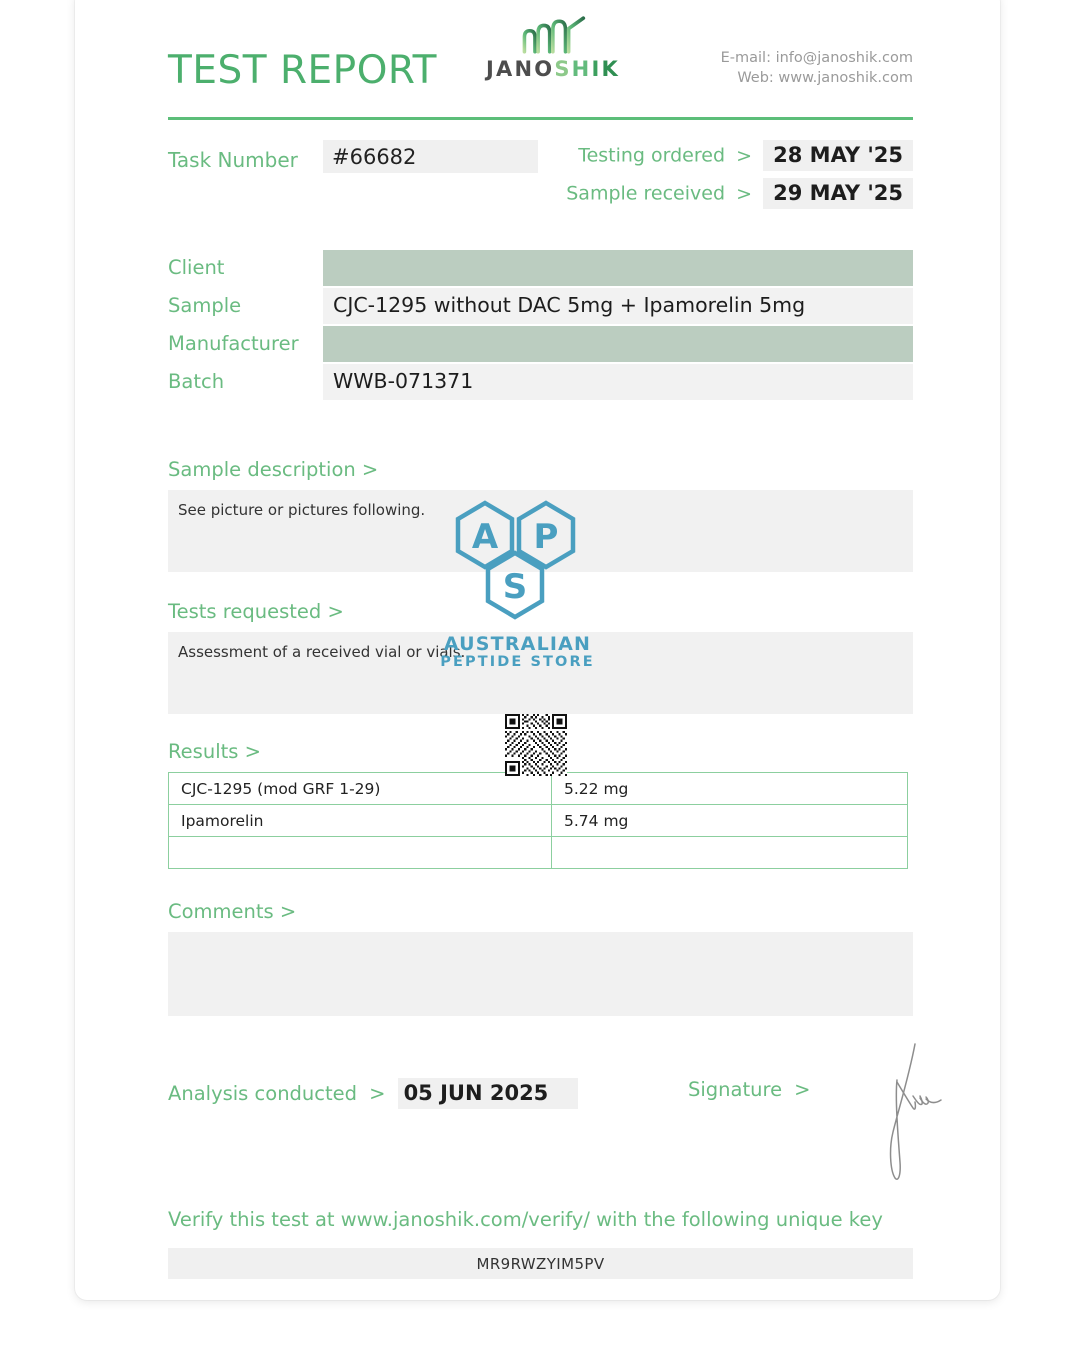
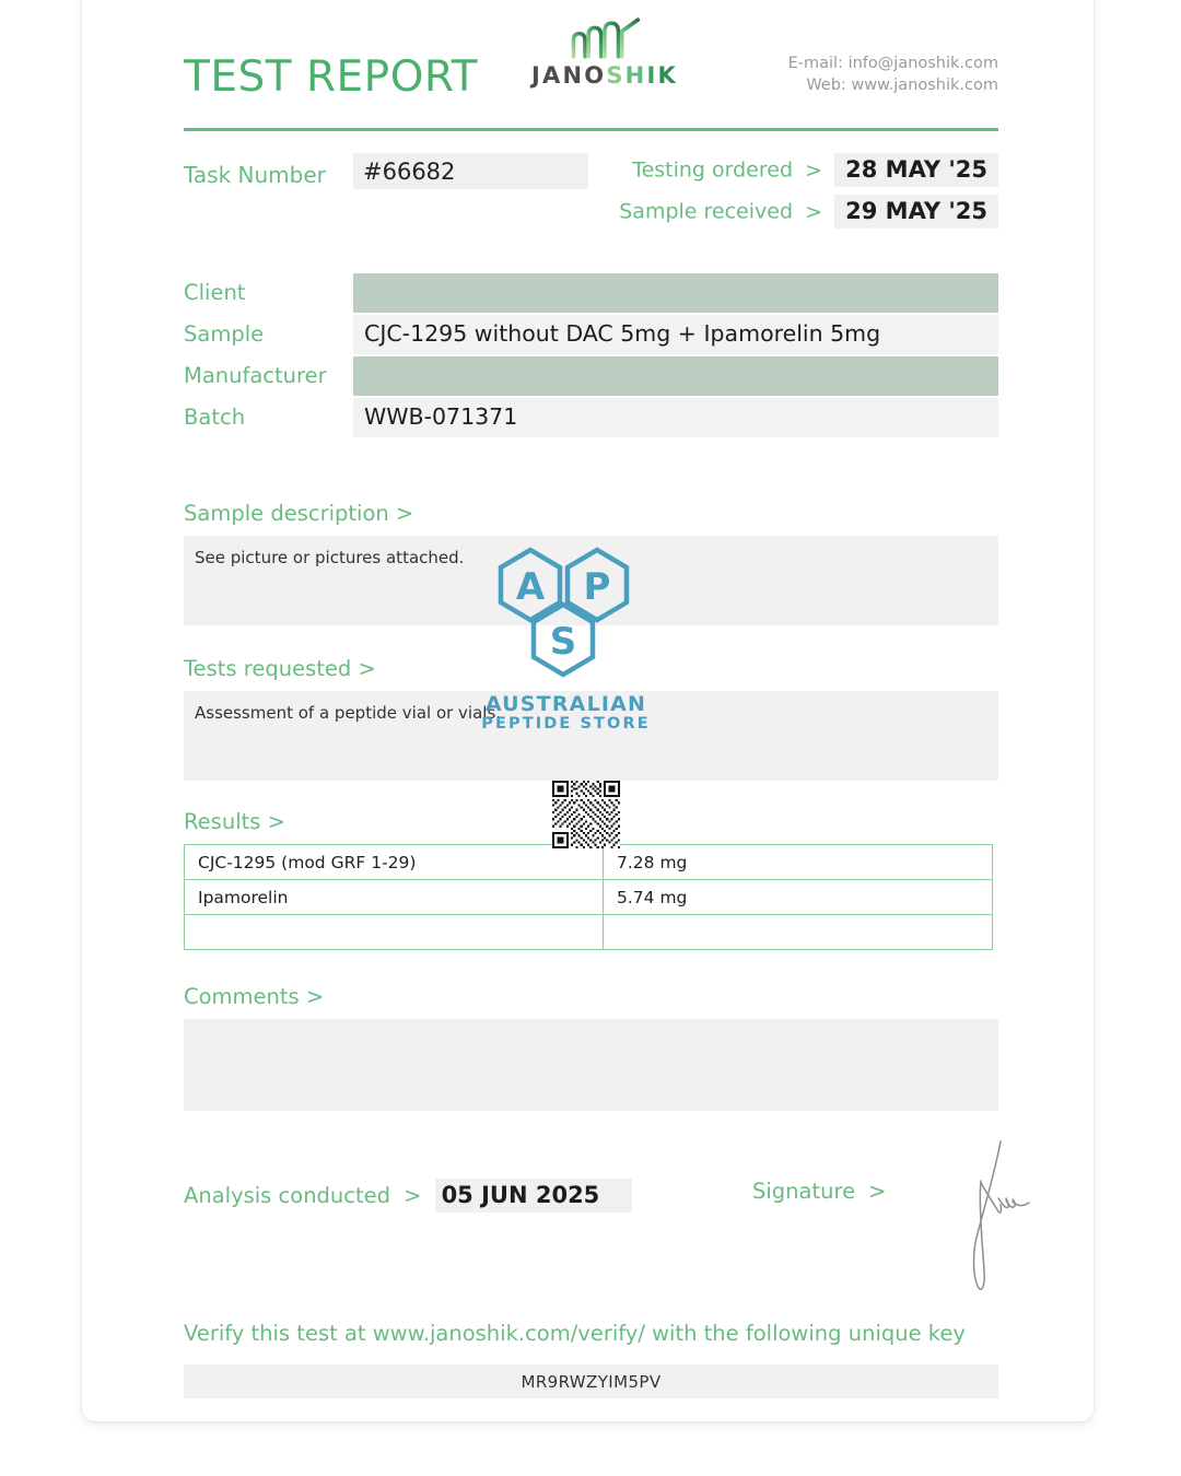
  TEST REPORT
  JANOSHIK
  E-mail: info@janoshik.com
  Web: www.janoshik.com
  Task Number
  #66682
  Testing ordered > 28 MAY '25
  Sample received > 29 MAY '25
  Client
  Sample
  CJC-1295 without DAC 5mg + Ipamorelin 5mg
  Manufacturer
  Batch
  WWB-071371
  Sample description >
- See picture or pictures following.
+ See picture or pictures attached.
  Tests requested >
- Assessment of a received vial or vials.
+ Assessment of a peptide vial or vials.
  Results >
- CJC-1295 (mod GRF 1-29)	5.22 mg
+ CJC-1295 (mod GRF 1-29)	7.28 mg
  Ipamorelin	5.74 mg
  Comments >
  Analysis conducted > 05 JUN 2025
  Signature >
  Verify this test at www.janoshik.com/verify/ with the following unique key
  MR9RWZYIM5PV
  A
  P
  S
  AUSTRALIAN
  PEPTIDE STORE
